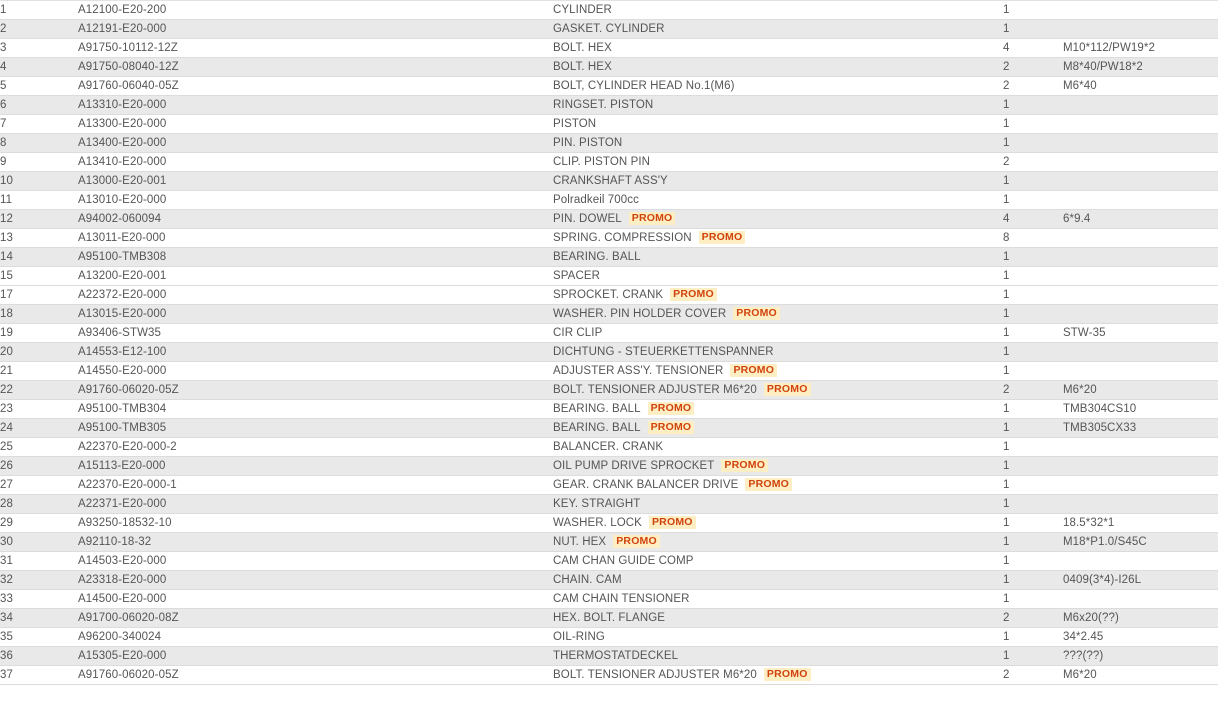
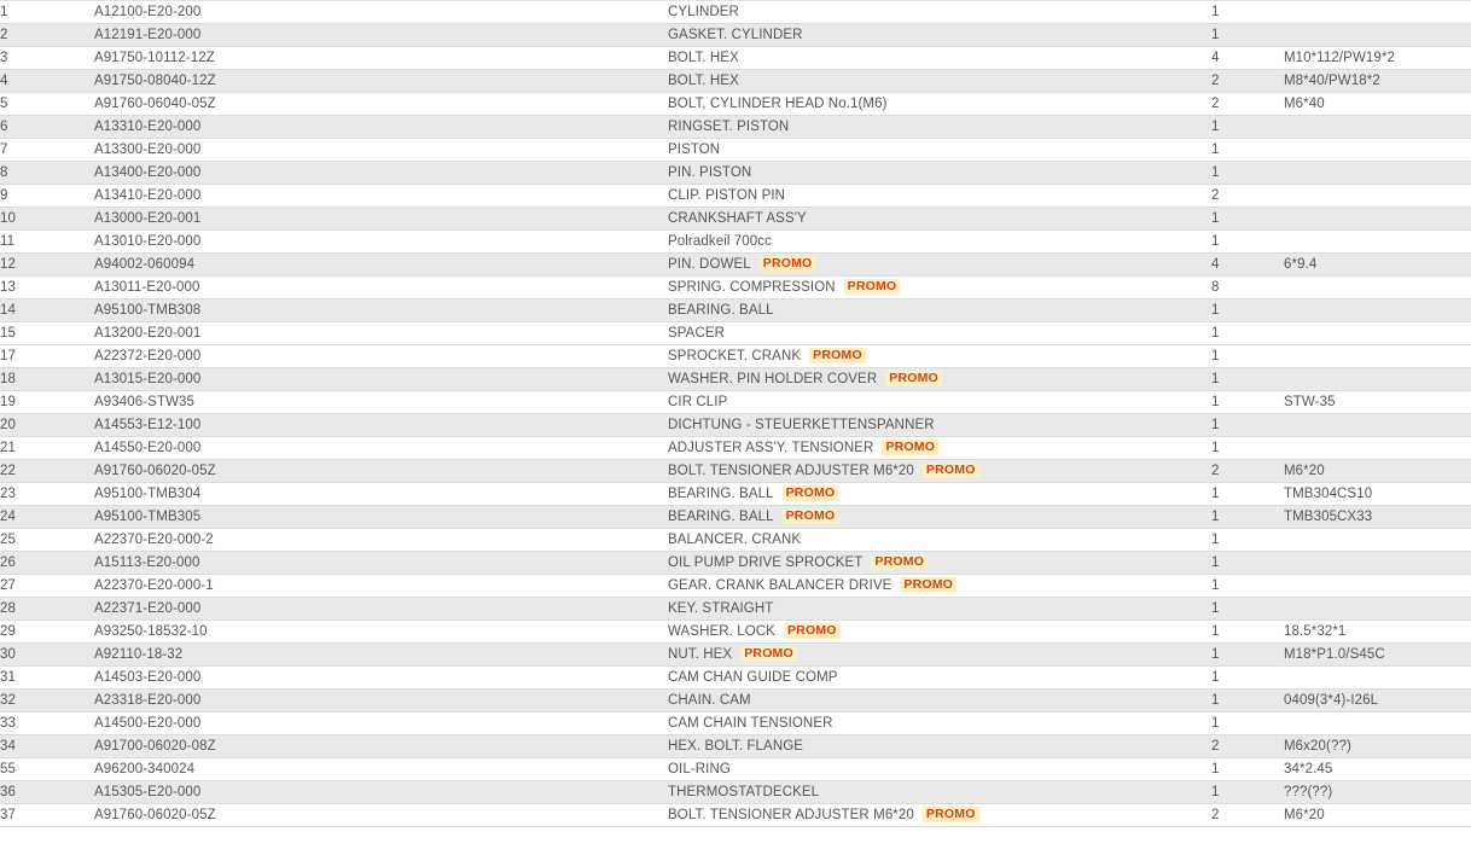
  1	A12100-E20-200	CYLINDER	1
  2	A12191-E20-000	GASKET. CYLINDER	1
  3	A91750-10112-12Z	BOLT. HEX	4	M10*112/PW19*2
  4	A91750-08040-12Z	BOLT. HEX	2	M8*40/PW18*2
  5	A91760-06040-05Z	BOLT, CYLINDER HEAD No.1(M6)	2	M6*40
  6	A13310-E20-000	RINGSET. PISTON	1
  7	A13300-E20-000	PISTON	1
  8	A13400-E20-000	PIN. PISTON	1
  9	A13410-E20-000	CLIP. PISTON PIN	2
  10	A13000-E20-001	CRANKSHAFT ASS'Y	1
  11	A13010-E20-000	Polradkeil 700cc	1
  12	A94002-060094	PIN. DOWEL PROMO	4	6*9.4
  13	A13011-E20-000	SPRING. COMPRESSION PROMO	8
  14	A95100-TMB308	BEARING. BALL	1
  15	A13200-E20-001	SPACER	1
  17	A22372-E20-000	SPROCKET. CRANK PROMO	1
  18	A13015-E20-000	WASHER. PIN HOLDER COVER PROMO	1
  19	A93406-STW35	CIR CLIP	1	STW-35
  20	A14553-E12-100	DICHTUNG - STEUERKETTENSPANNER	1
  21	A14550-E20-000	ADJUSTER ASS'Y. TENSIONER PROMO	1
  22	A91760-06020-05Z	BOLT. TENSIONER ADJUSTER M6*20 PROMO	2	M6*20
  23	A95100-TMB304	BEARING. BALL PROMO	1	TMB304CS10
  24	A95100-TMB305	BEARING. BALL PROMO	1	TMB305CX33
  25	A22370-E20-000-2	BALANCER. CRANK	1
  26	A15113-E20-000	OIL PUMP DRIVE SPROCKET PROMO	1
  27	A22370-E20-000-1	GEAR. CRANK BALANCER DRIVE PROMO	1
  28	A22371-E20-000	KEY. STRAIGHT	1
  29	A93250-18532-10	WASHER. LOCK PROMO	1	18.5*32*1
  30	A92110-18-32	NUT. HEX PROMO	1	M18*P1.0/S45C
  31	A14503-E20-000	CAM CHAN GUIDE COMP	1
  32	A23318-E20-000	CHAIN. CAM	1	0409(3*4)-I26L
  33	A14500-E20-000	CAM CHAIN TENSIONER	1
  34	A91700-06020-08Z	HEX. BOLT. FLANGE	2	M6x20(??)
- 35	A96200-340024	OIL-RING	1	34*2.45
+ 55	A96200-340024	OIL-RING	1	34*2.45
  36	A15305-E20-000	THERMOSTATDECKEL	1	???(??)
  37	A91760-06020-05Z	BOLT. TENSIONER ADJUSTER M6*20 PROMO	2	M6*20
